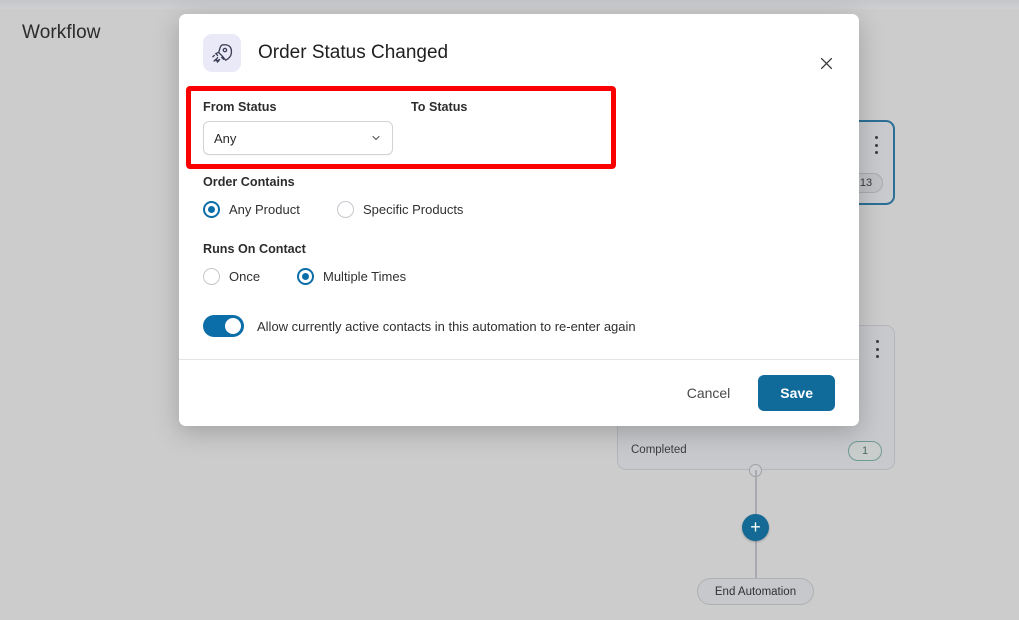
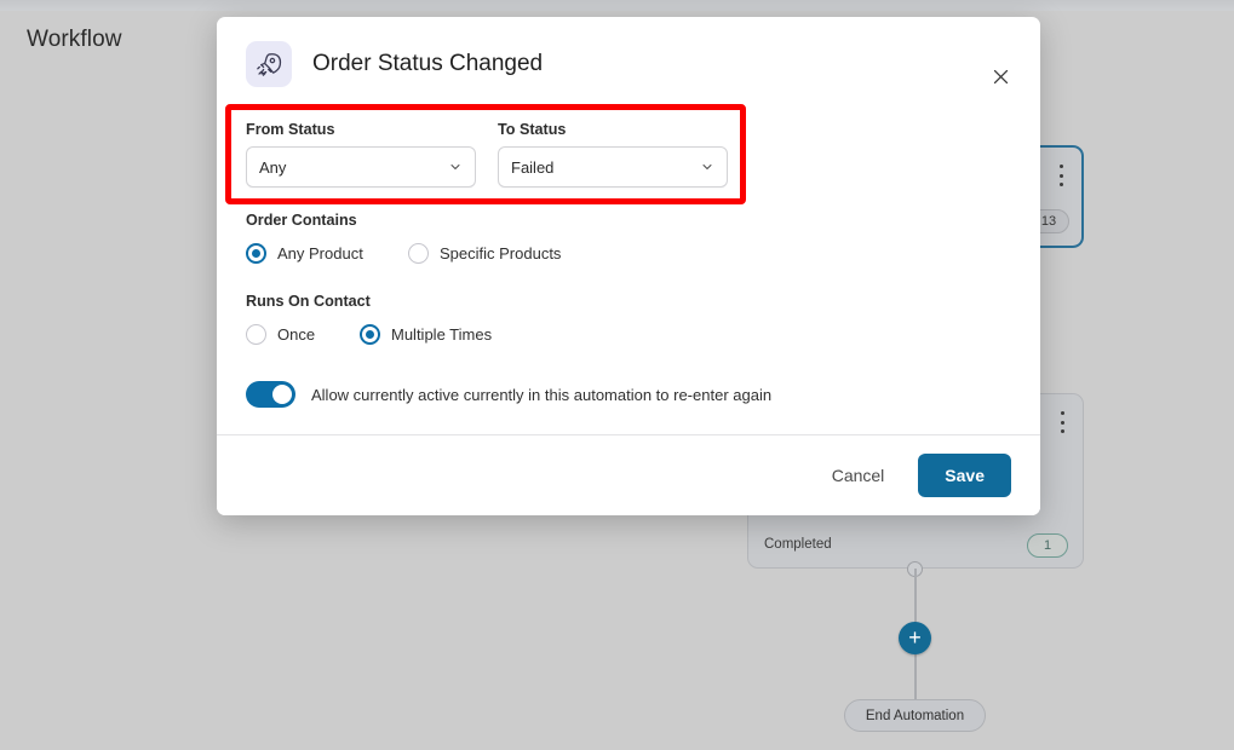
  Workflow
  13
  Completed
  1
  +
  End Automation
  Order Status Changed
  From Status
  Any
  To Status
+ Failed
  Order Contains
  Any Product
  Specific Products
  Runs On Contact
  Once
  Multiple Times
- Allow currently active contacts in this automation to re-enter again
+ Allow currently active currently in this automation to re-enter again
  Cancel
  Save
